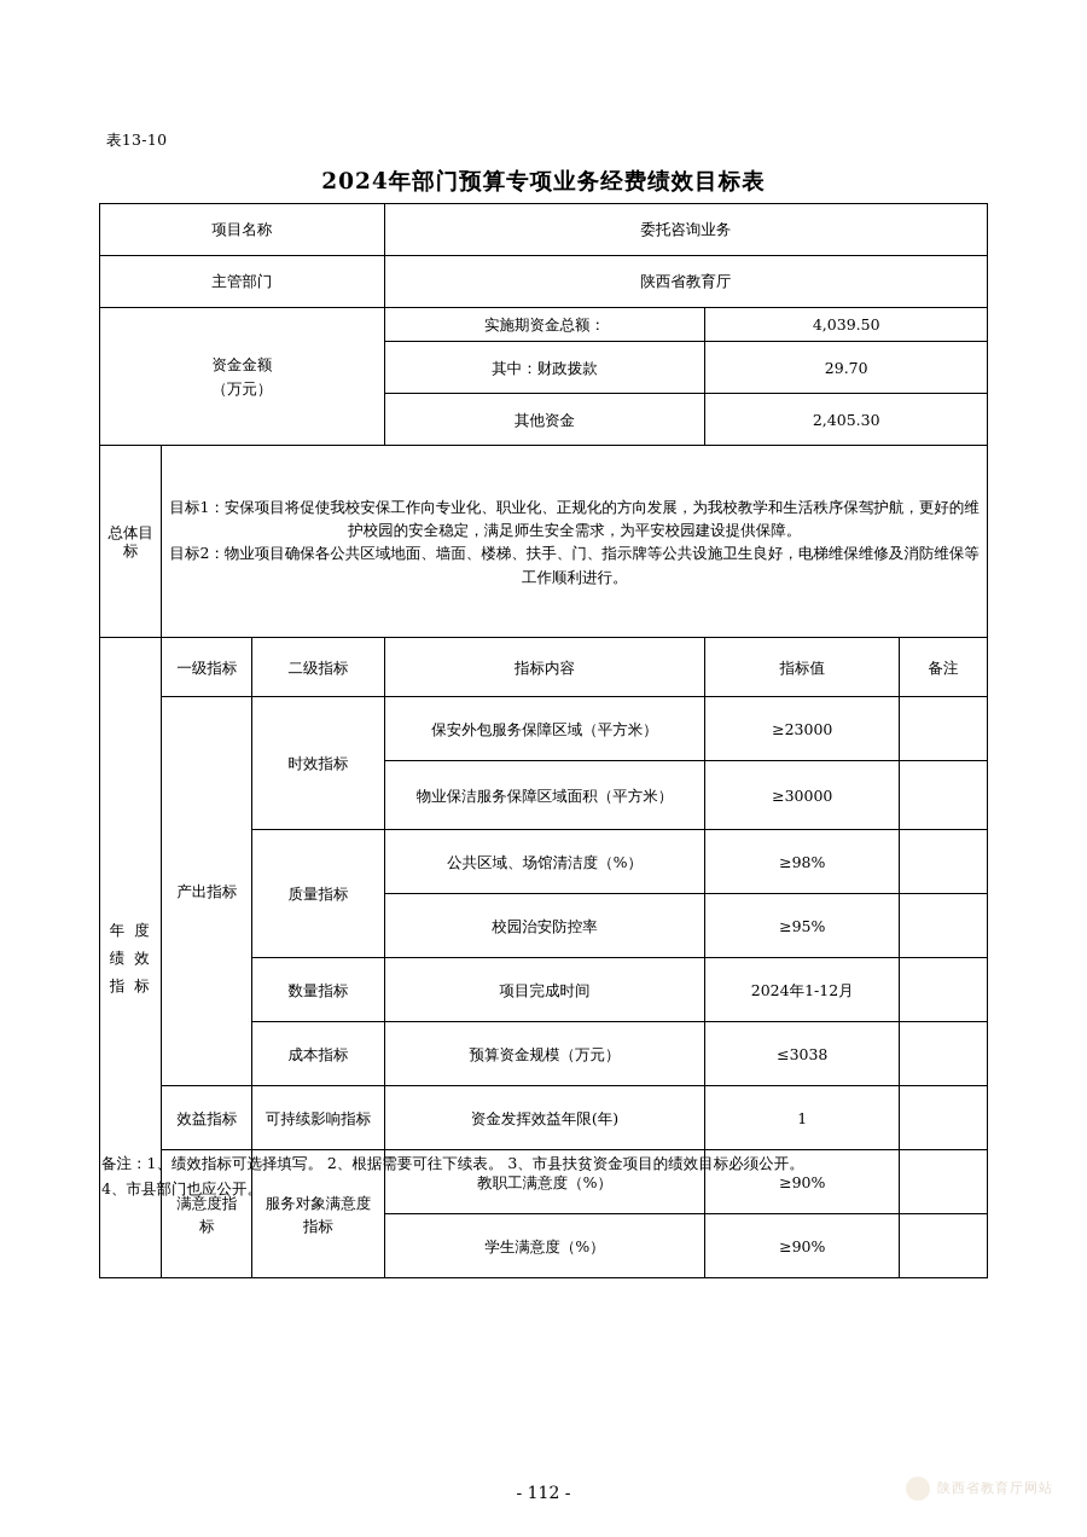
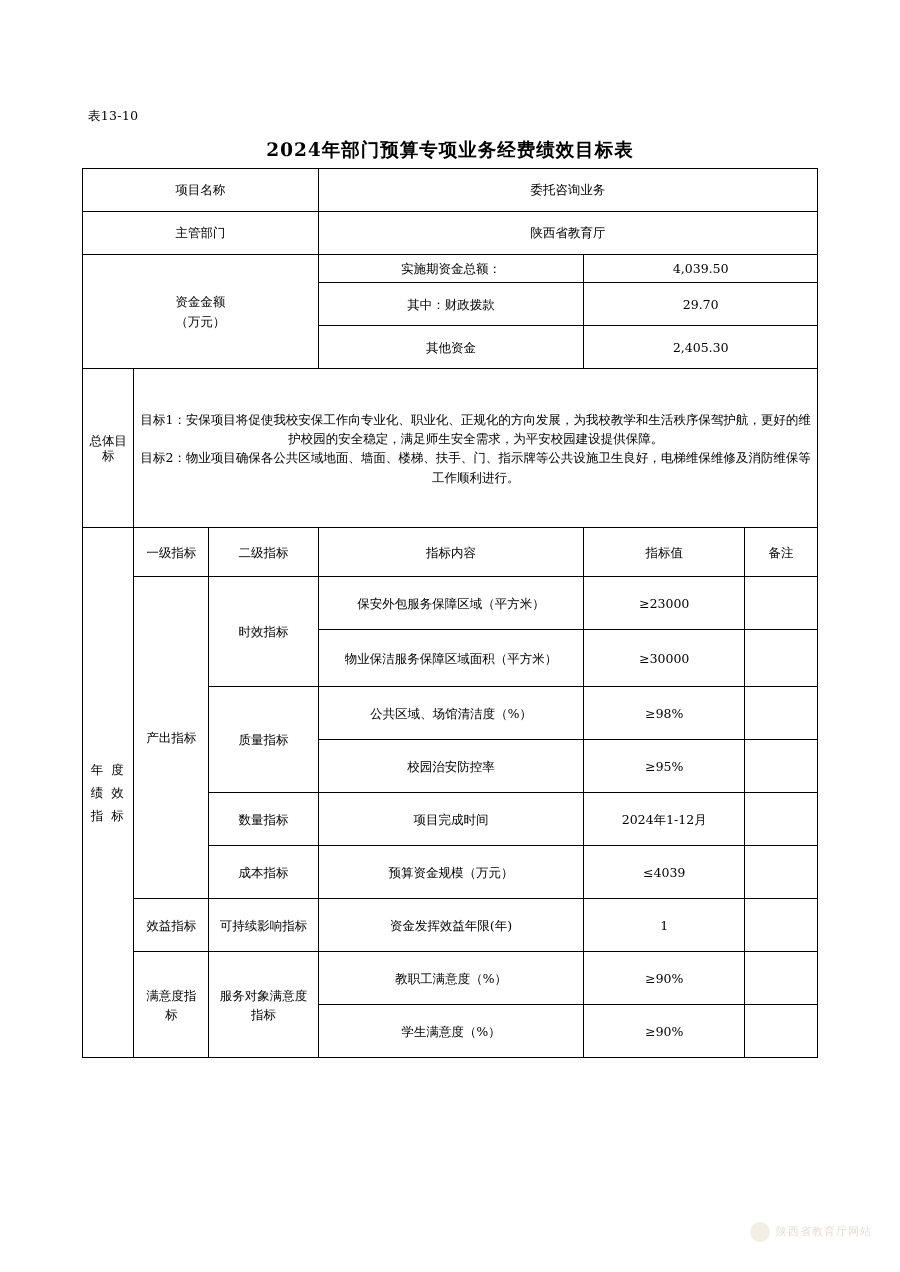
  表13-10
  2024年部门预算专项业务经费绩效目标表
  项目名称	委托咨询业务
  主管部门	陕西省教育厅
  资金金额 （万元）	实施期资金总额：	4,039.50
  其中：财政拨款	29.70
  其他资金	2,405.30
  总体目标	目标1：安保项目将促使我校安保工作向专业化、职业化、正规化的方向发展，为我校教学和生活秩序保驾护航，更好的维护校园的安全稳定，满足师生安全需求，为平安校园建设提供保障。 目标2：物业项目确保各公共区域地面、墙面、楼梯、扶手、门、指示牌等公共设施卫生良好，电梯维保维修及消防维保等工作顺利进行。
  年 度 绩 效 指 标	一级指标	二级指标	指标内容	指标值	备注
  产出指标	时效指标	保安外包服务保障区域（平方米）	≥23000
  物业保洁服务保障区域面积（平方米）	≥30000
  质量指标	公共区域、场馆清洁度（%）	≥98%
  校园治安防控率	≥95%
  数量指标	项目完成时间	2024年1-12月
- 成本指标	预算资金规模（万元）	≤3038
+ 成本指标	预算资金规模（万元）	≤4039
  效益指标	可持续影响指标	资金发挥效益年限(年)	1
  满意度指标	服务对象满意度指标	教职工满意度（%）	≥90%
  学生满意度（%）	≥90%
- 备注：1、绩效指标可选择填写。 2、根据需要可往下续表。 3、市县扶贫资金项目的绩效目标必须公开。
- 4、市县部门也应公开。
- - 112 -
  陕西省教育厅网站
